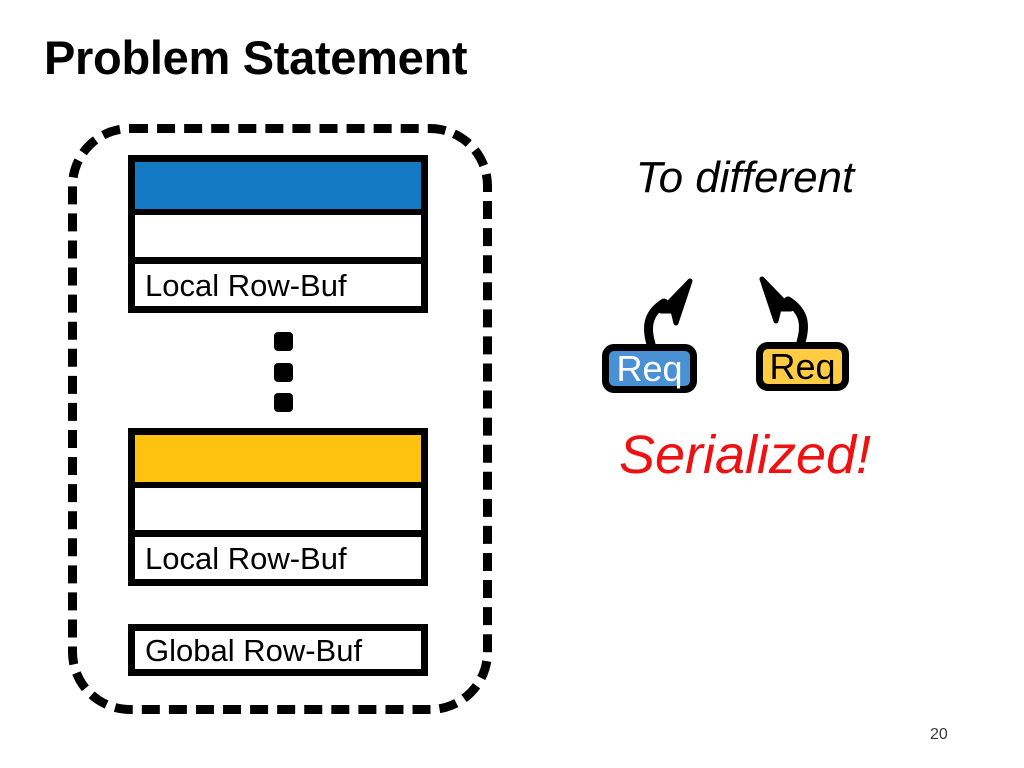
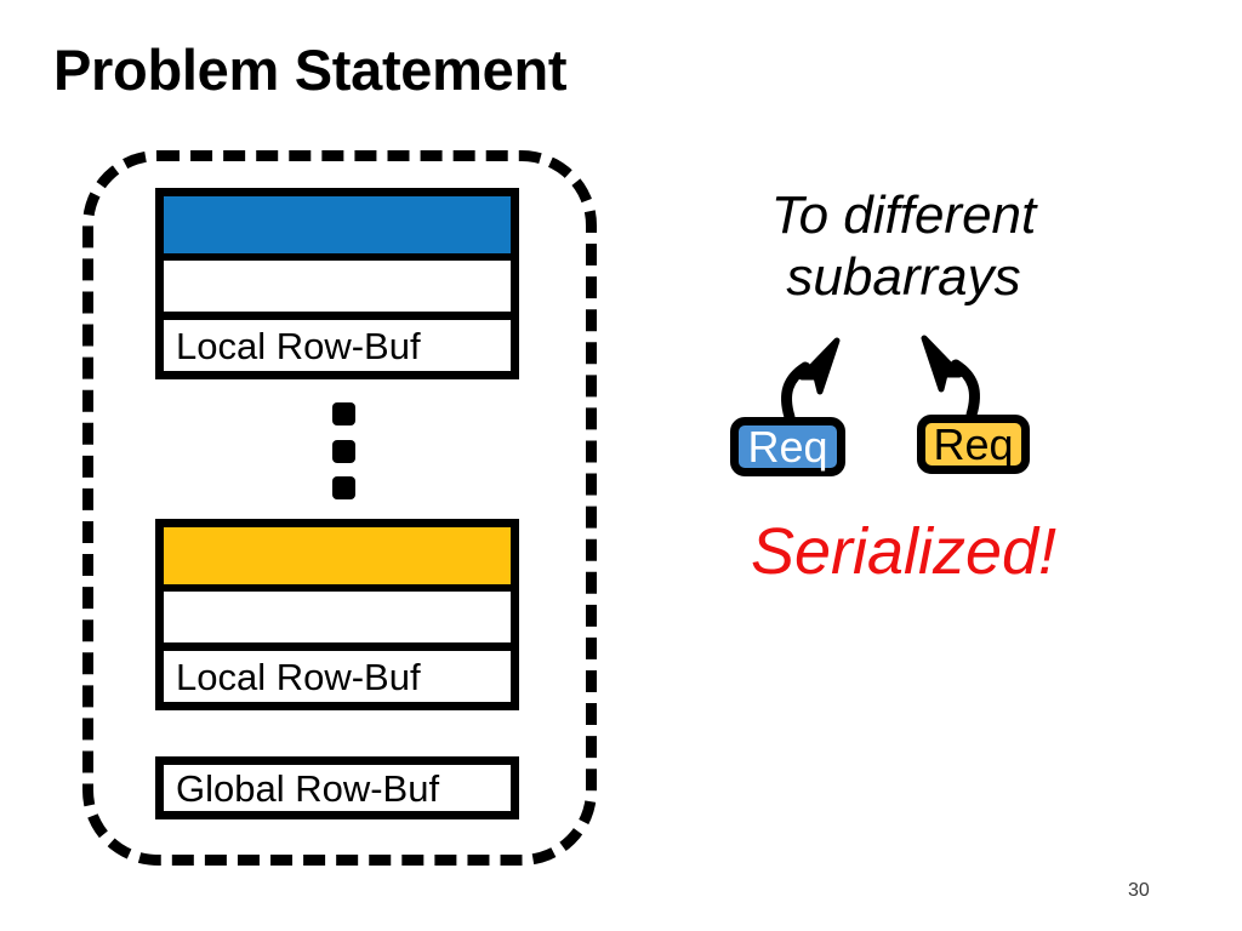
  Problem Statement
  Local Row-Buf
  Local Row-Buf
  Global Row-Buf
  To different
+ subarrays
  Req
  Req
  Serialized!
- 20
+ 30
